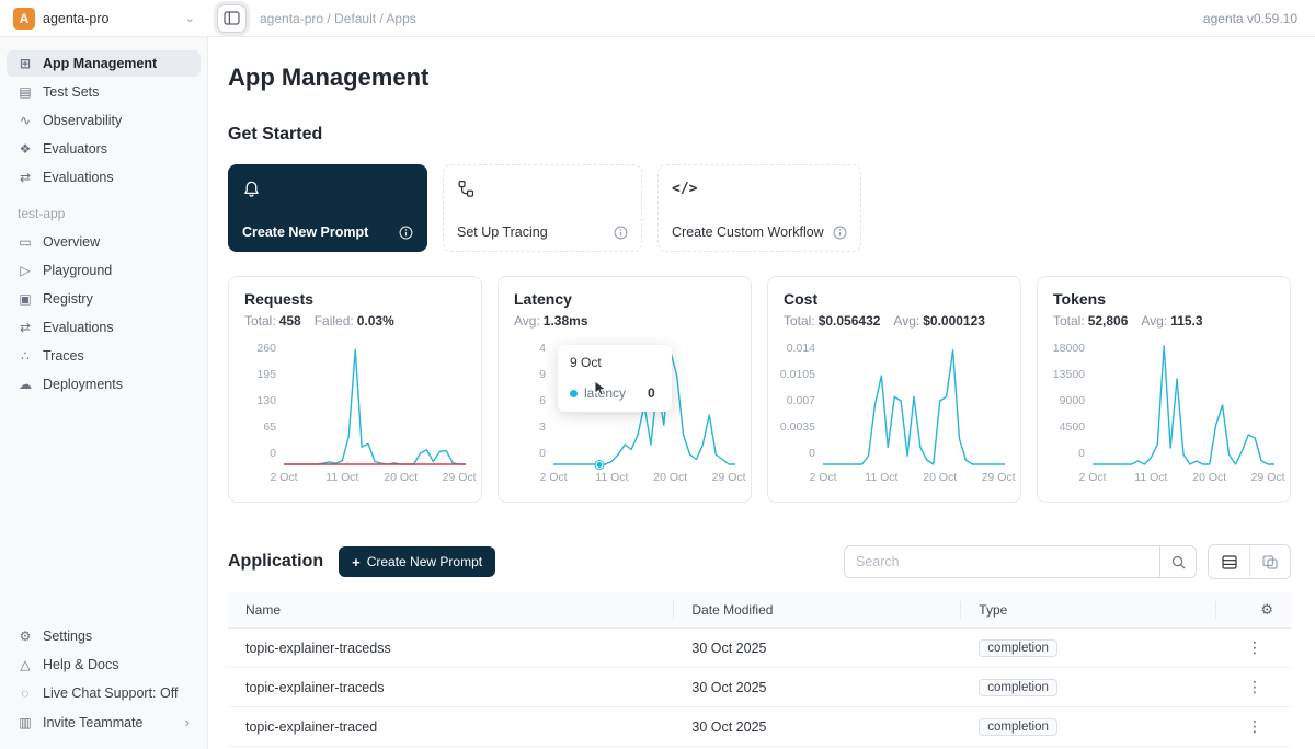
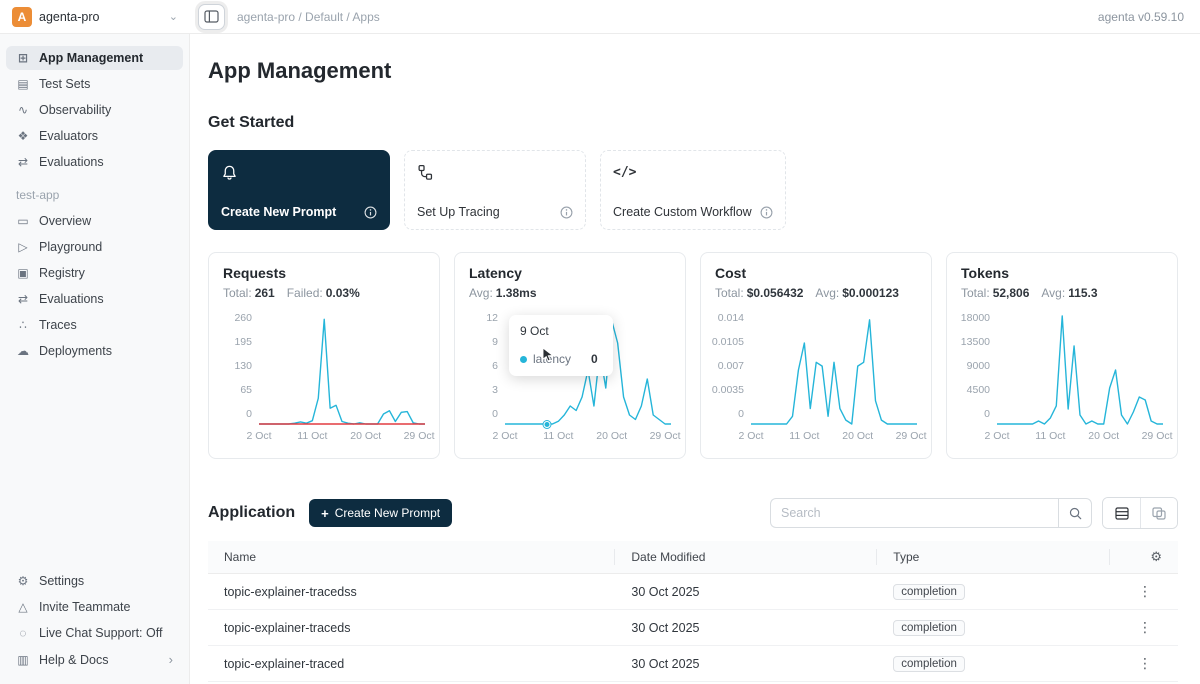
  A
  agenta-pro
  ⌄
  agenta-pro / Default / Apps
  agenta v0.59.10
  ⊞
  App Management
  ▤
  Test Sets
  ∿
  Observability
  ❖
  Evaluators
  ⇄
  Evaluations
  test-app
  ▭
  Overview
  ▷
  Playground
  ▣
  Registry
  ⇄
  Evaluations
  ∴
  Traces
  ☁
  Deployments
  ⚙
  Settings
  △
- Help & Docs
+ Invite Teammate
  ◌
  Live Chat Support: Off
  ▥
- Invite Teammate
+ Help & Docs
  ›
  App Management
  Get Started
  Create New Prompt
  Set Up Tracing
  </>
  Create Custom Workflow
  Requests
- Total: 458
+ Total: 261
  Failed: 0.03%
  260
  195
  130
  65
  0
  2 Oct
  11 Oct
  20 Oct
  29 Oct
  Latency
  Avg: 1.38ms
- 4
+ 12
  9
  6
  3
  0
  2 Oct
  11 Oct
  20 Oct
  29 Oct
  9 Oct
  latncy
  0
  Cost
  Total: $0.056432
  Avg: $0.000123
  0.014
  0.0105
  0.007
  0.0035
  0
  2 Oct
  11 Oct
  20 Oct
  29 Oct
  Tokens
  Total: 52,806
  Avg: 115.3
  18000
  13500
  9000
  4500
  0
  2 Oct
  11 Oct
  20 Oct
  29 Oct
  Application
  +
  Create New Prompt
  Search
  Name	Date Modified	Type	⚙
  topic-explainer-tracedss	30 Oct 2025	completion	⋮
  topic-explainer-traceds	30 Oct 2025	completion	⋮
  topic-explainer-traced	30 Oct 2025	completion	⋮
